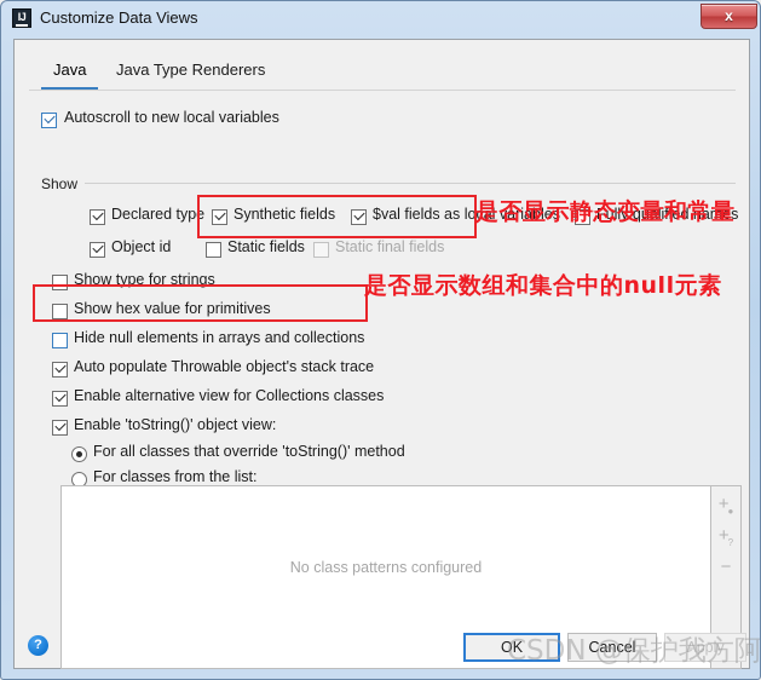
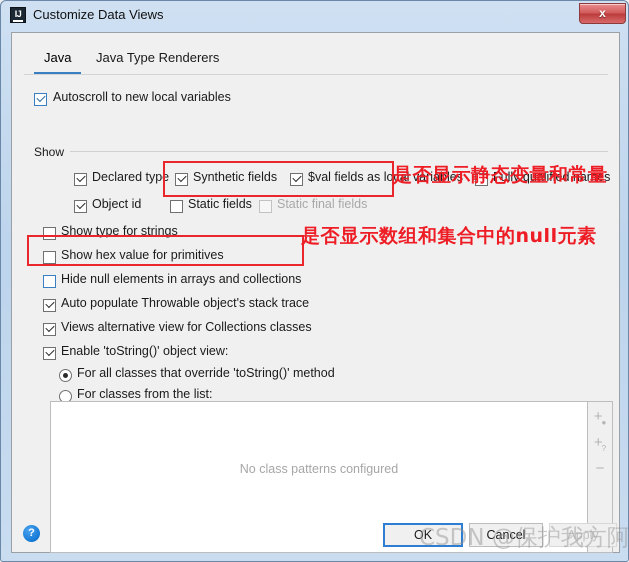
  IJ
  Customize Data Views
  x
  Java
  Java Type Renderers
  Autoscroll to new local variables
  Show
  Declared type
  Synthetic fields
  $val fields as local variables
  Fully qualified names
  Object id
  Static fields
  Static final fields
  Show type for strings
  Show hex value for primitives
  Hide null elements in arrays and collections
  Auto populate Throwable object's stack trace
- Enable alternative view for Collections classes
+ Views alternative view for Collections classes
  Enable 'toString()' object view:
  For all classes that override 'toString()' method
  For classes from the list:
  No class patterns configured
  +●
  +?
  −
  ?
  OK
  Cancel
  Apply
  是否显示静态变量和常量
  是否显示数组和集合中的null元素
  CSDN @保护我方阿
